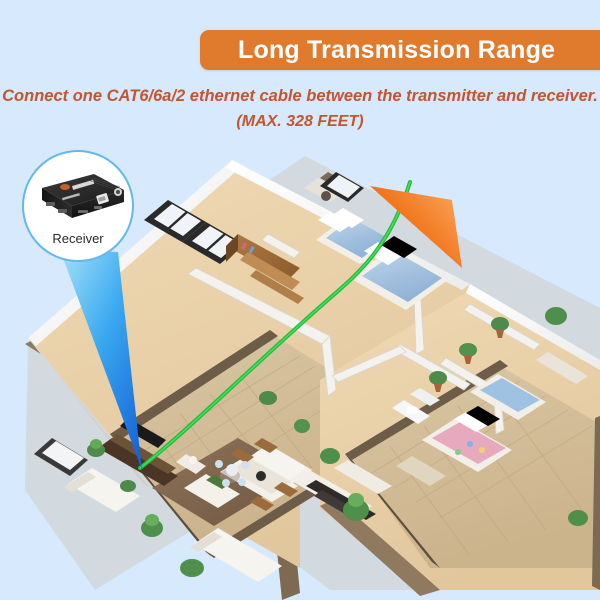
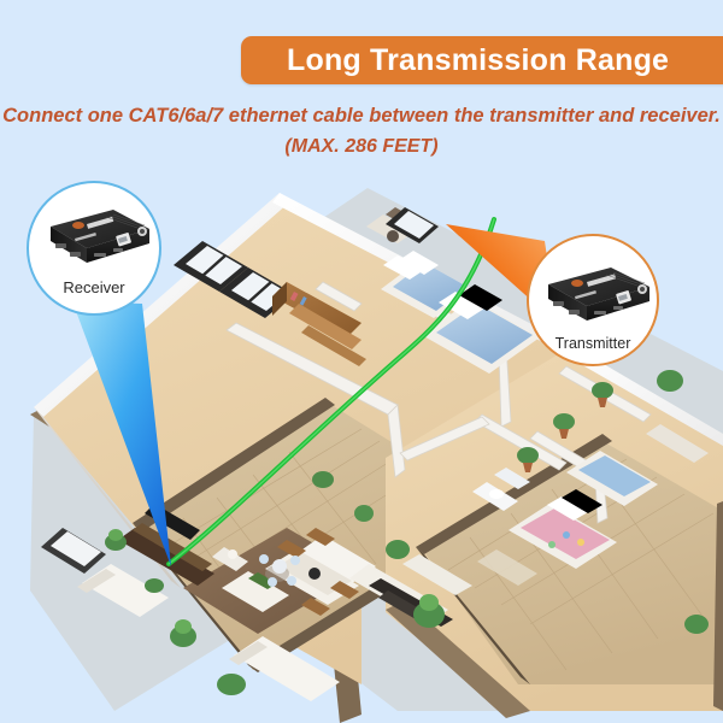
  Long Transmission Range
- Connect one CAT6/6a/2 ethernet cable between the transmitter and receiver.
+ Connect one CAT6/6a/7 ethernet cable between the transmitter and receiver.
- (MAX. 328 FEET)
+ (MAX. 286 FEET)
  Receiver
+ Transmitter
